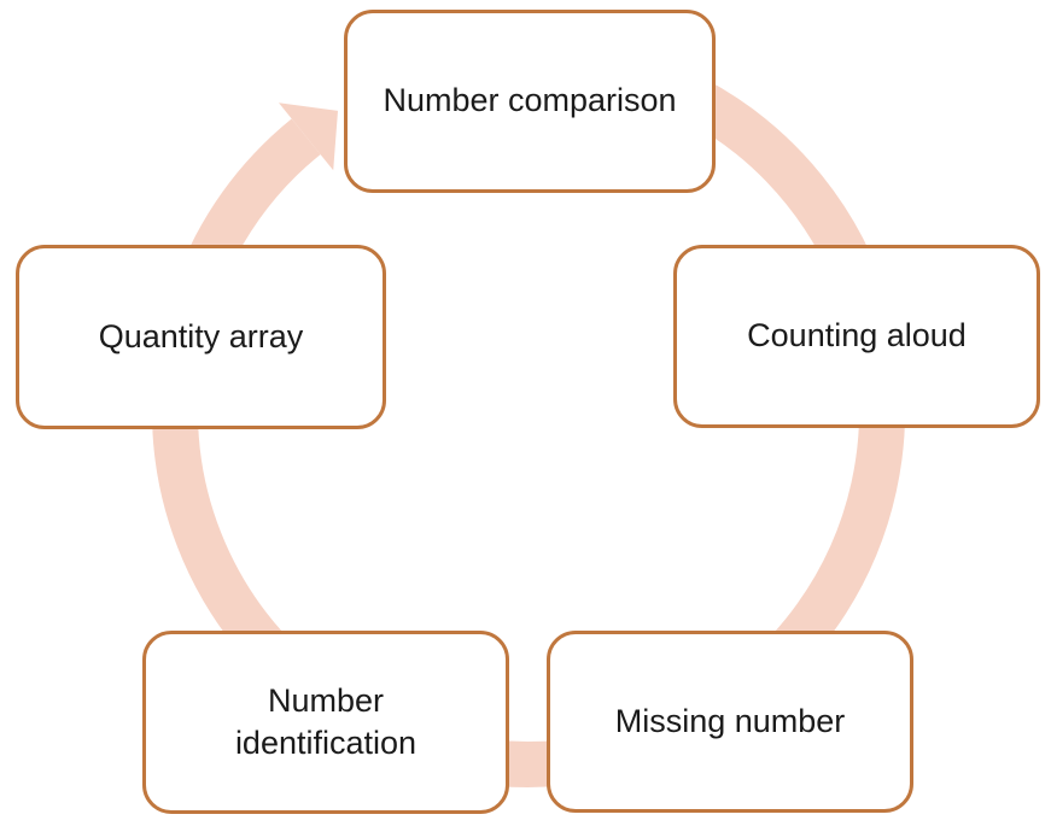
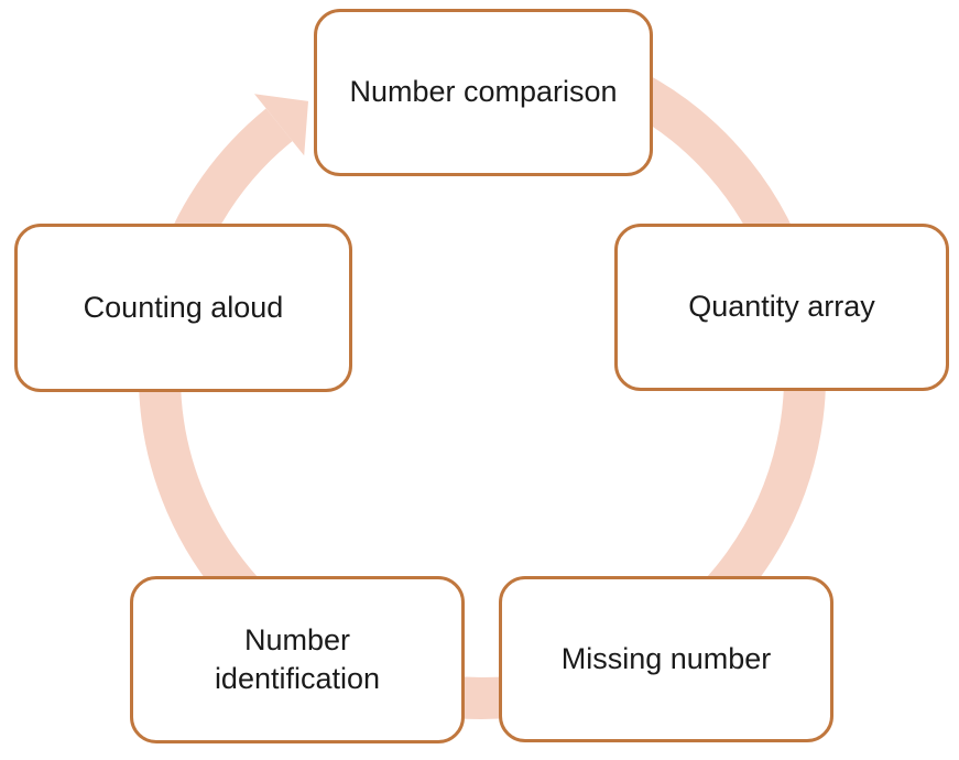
  Number comparison
- Counting aloud
+ Quantity array
  Missing number
  Number identification
- Quantity array
+ Counting aloud
